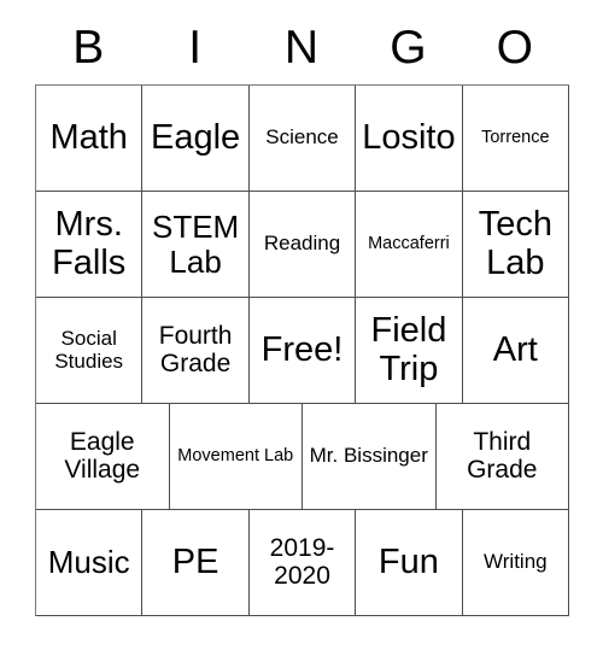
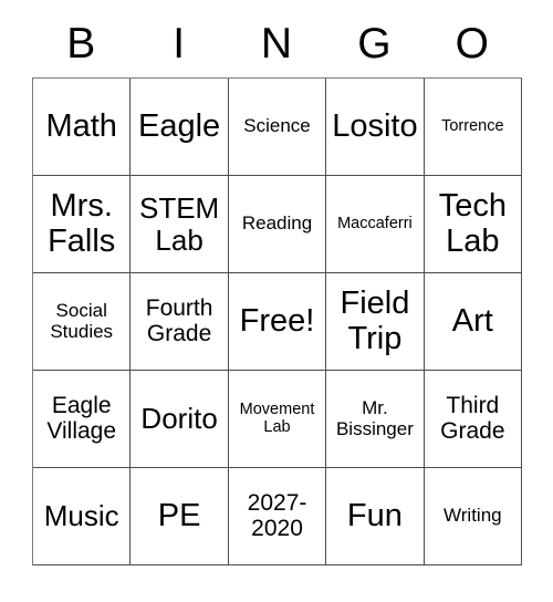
  B
  I
  N
  G
  O
  Math
  Eagle
  Science
  Losito
  Torrence
  Mrs. Falls
  STEM Lab
  Reading
  Maccaferri
  Tech Lab
  Social Studies
  Fourth Grade
  Free!
  Field Trip
  Art
  Eagle Village
+ Dorito
  Movement Lab
  Mr. Bissinger
  Third Grade
  Music
  PE
- 2019-2020
+ 2027-2020
  Fun
  Writing
